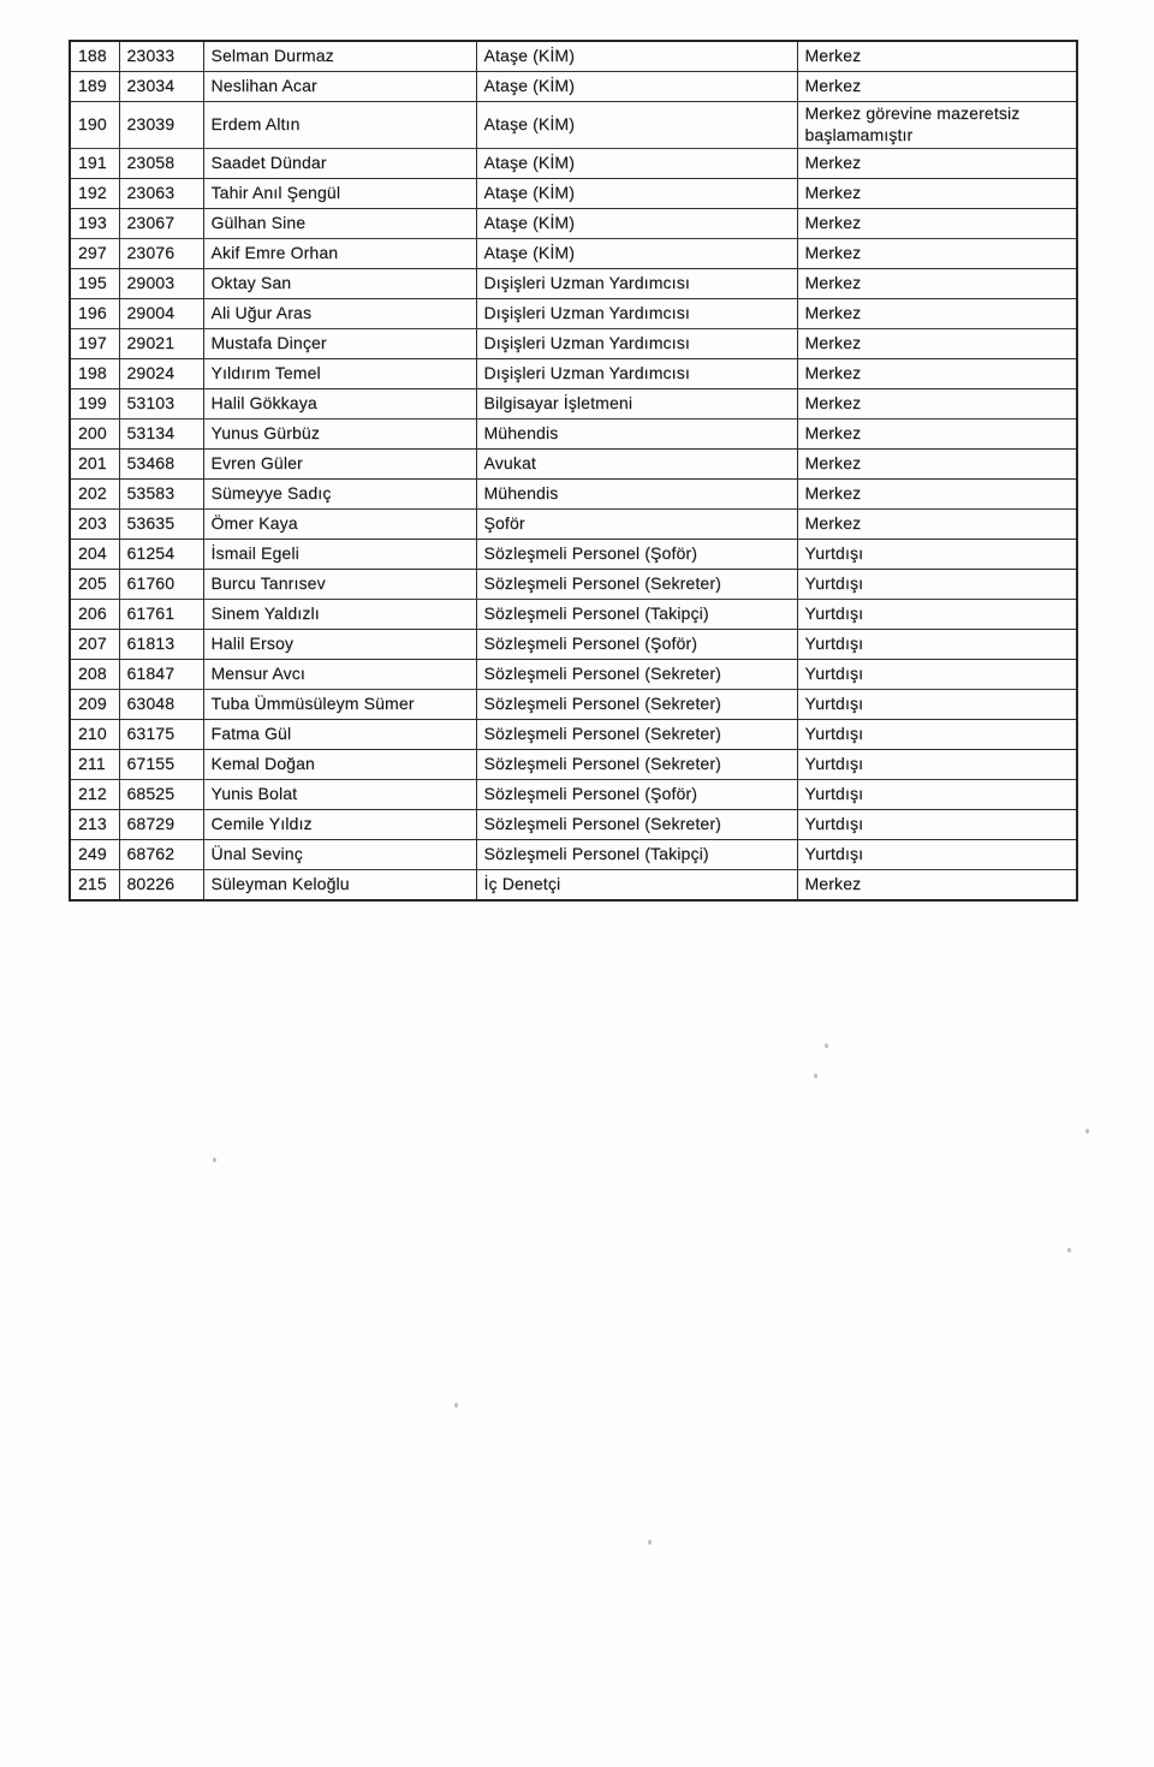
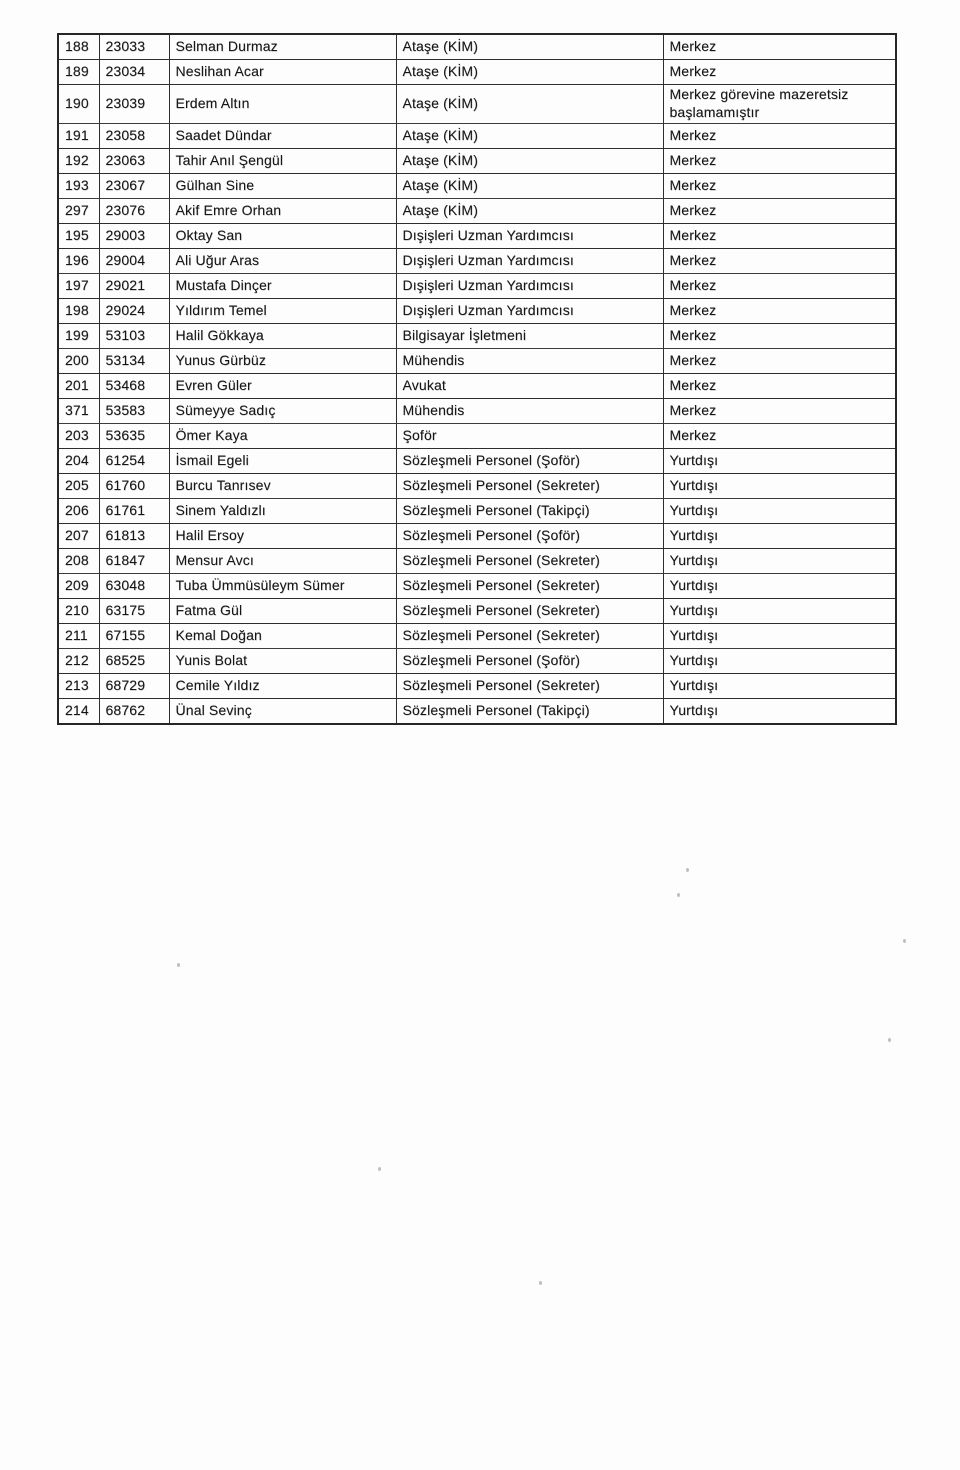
  188	23033	Selman Durmaz	Ataşe (KİM)	Merkez
  189	23034	Neslihan Acar	Ataşe (KİM)	Merkez
  190	23039	Erdem Altın	Ataşe (KİM)	Merkez görevine mazeretsiz başlamamıştır
  191	23058	Saadet Dündar	Ataşe (KİM)	Merkez
  192	23063	Tahir Anıl Şengül	Ataşe (KİM)	Merkez
  193	23067	Gülhan Sine	Ataşe (KİM)	Merkez
  297	23076	Akif Emre Orhan	Ataşe (KİM)	Merkez
  195	29003	Oktay San	Dışişleri Uzman Yardımcısı	Merkez
  196	29004	Ali Uğur Aras	Dışişleri Uzman Yardımcısı	Merkez
  197	29021	Mustafa Dinçer	Dışişleri Uzman Yardımcısı	Merkez
  198	29024	Yıldırım Temel	Dışişleri Uzman Yardımcısı	Merkez
  199	53103	Halil Gökkaya	Bilgisayar İşletmeni	Merkez
  200	53134	Yunus Gürbüz	Mühendis	Merkez
  201	53468	Evren Güler	Avukat	Merkez
- 202	53583	Sümeyye Sadıç	Mühendis	Merkez
+ 371	53583	Sümeyye Sadıç	Mühendis	Merkez
  203	53635	Ömer Kaya	Şoför	Merkez
  204	61254	İsmail Egeli	Sözleşmeli Personel (Şoför)	Yurtdışı
  205	61760	Burcu Tanrısev	Sözleşmeli Personel (Sekreter)	Yurtdışı
  206	61761	Sinem Yaldızlı	Sözleşmeli Personel (Takipçi)	Yurtdışı
  207	61813	Halil Ersoy	Sözleşmeli Personel (Şoför)	Yurtdışı
  208	61847	Mensur Avcı	Sözleşmeli Personel (Sekreter)	Yurtdışı
  209	63048	Tuba Ümmüsüleym Sümer	Sözleşmeli Personel (Sekreter)	Yurtdışı
  210	63175	Fatma Gül	Sözleşmeli Personel (Sekreter)	Yurtdışı
  211	67155	Kemal Doğan	Sözleşmeli Personel (Sekreter)	Yurtdışı
  212	68525	Yunis Bolat	Sözleşmeli Personel (Şoför)	Yurtdışı
  213	68729	Cemile Yıldız	Sözleşmeli Personel (Sekreter)	Yurtdışı
- 249	68762	Ünal Sevinç	Sözleşmeli Personel (Takipçi)	Yurtdışı
+ 214	68762	Ünal Sevinç	Sözleşmeli Personel (Takipçi)	Yurtdışı
- 215	80226	Süleyman Keloğlu	İç Denetçi	Merkez
